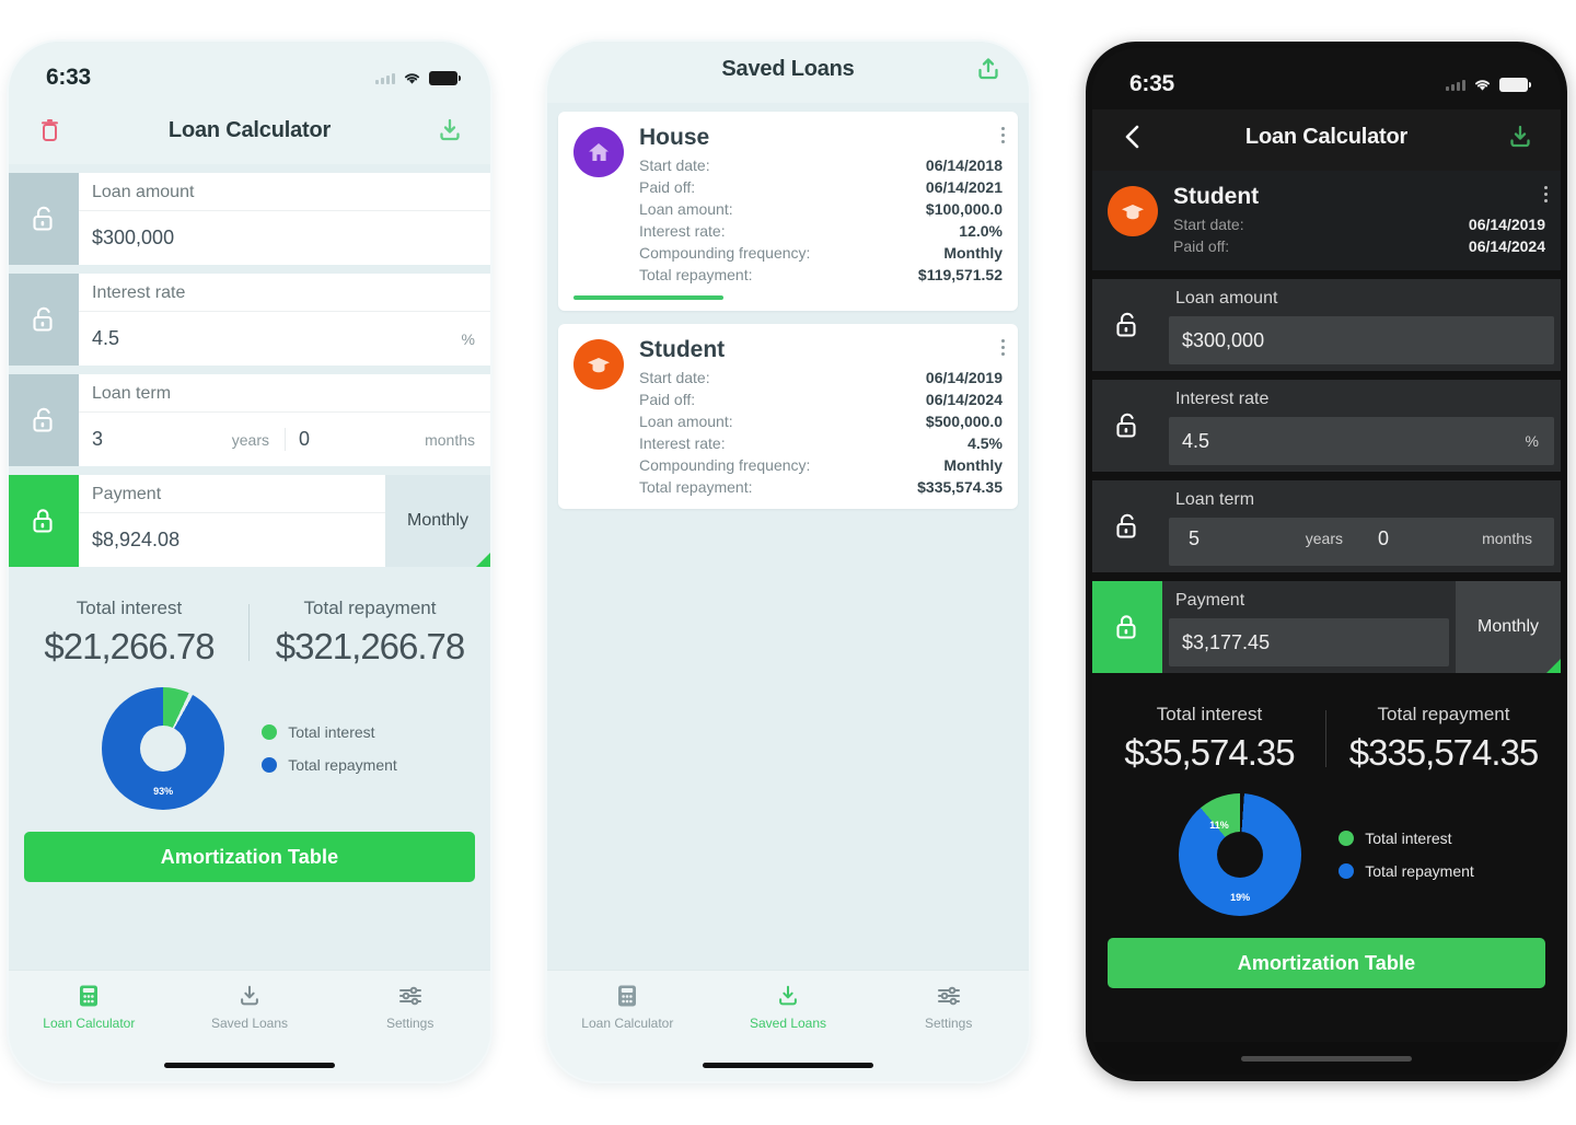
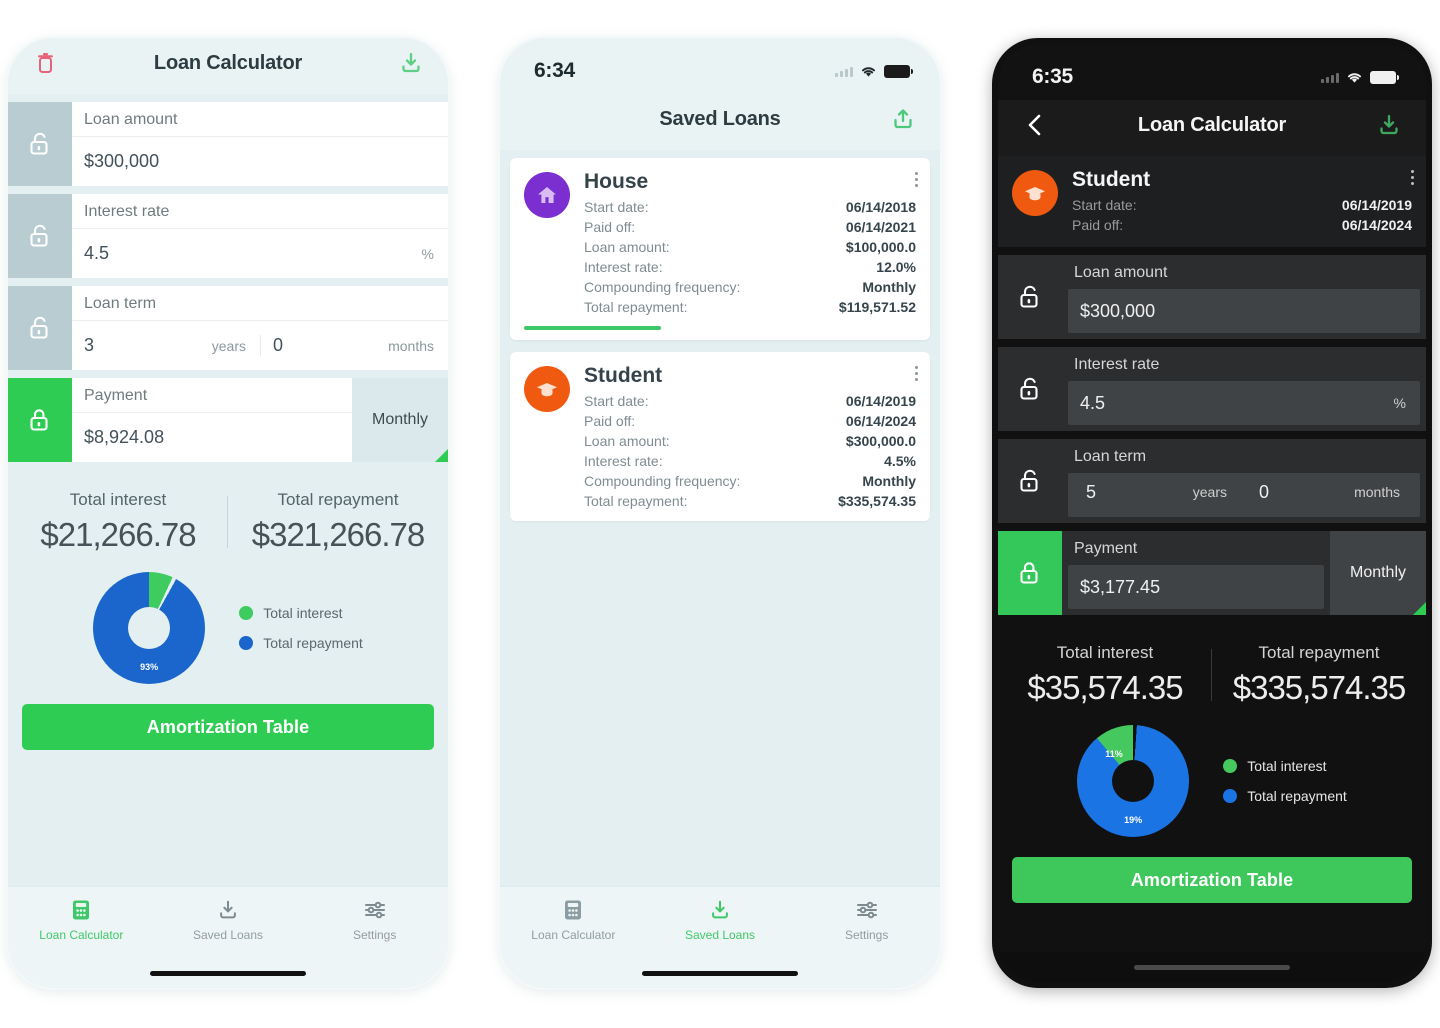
- 6:33
  Loan Calculator
  Loan amount
  $300,000
  Interest rate
  4.5
  %
  Loan term
  3
  years
  0
  months
  Payment
  $8,924.08
  Monthly
  Total interest
  $21,266.78
  Total repayment
  $321,266.78
  93%
  Total interest
  Total repayment
  Amortization Table
  Loan Calculator
  Saved Loans
  Settings
+ 6:34
  Saved Loans
  House
  Start date:
  06/14/2018
  Paid off:
  06/14/2021
  Loan amount:
  $100,000.0
  Interest rate:
  12.0%
  Compounding frequency:
  Monthly
  Total repayment:
  $119,571.52
  Student
  Start date:
  06/14/2019
  Paid off:
  06/14/2024
  Loan amount:
- $500,000.0
+ $300,000.0
  Interest rate:
  4.5%
  Compounding frequency:
  Monthly
  Total repayment:
  $335,574.35
  Loan Calculator
  Saved Loans
  Settings
  6:35
  Loan Calculator
  Student
  Start date:
  06/14/2019
  Paid off:
  06/14/2024
  Loan amount
  $300,000
  Interest rate
  4.5
  %
  Loan term
  5
  years
  0
  months
  Payment
  $3,177.45
  Monthly
  Total interest
  $35,574.35
  Total repayment
  $335,574.35
  19%
  11%
  Total interest
  Total repayment
  Amortization Table
